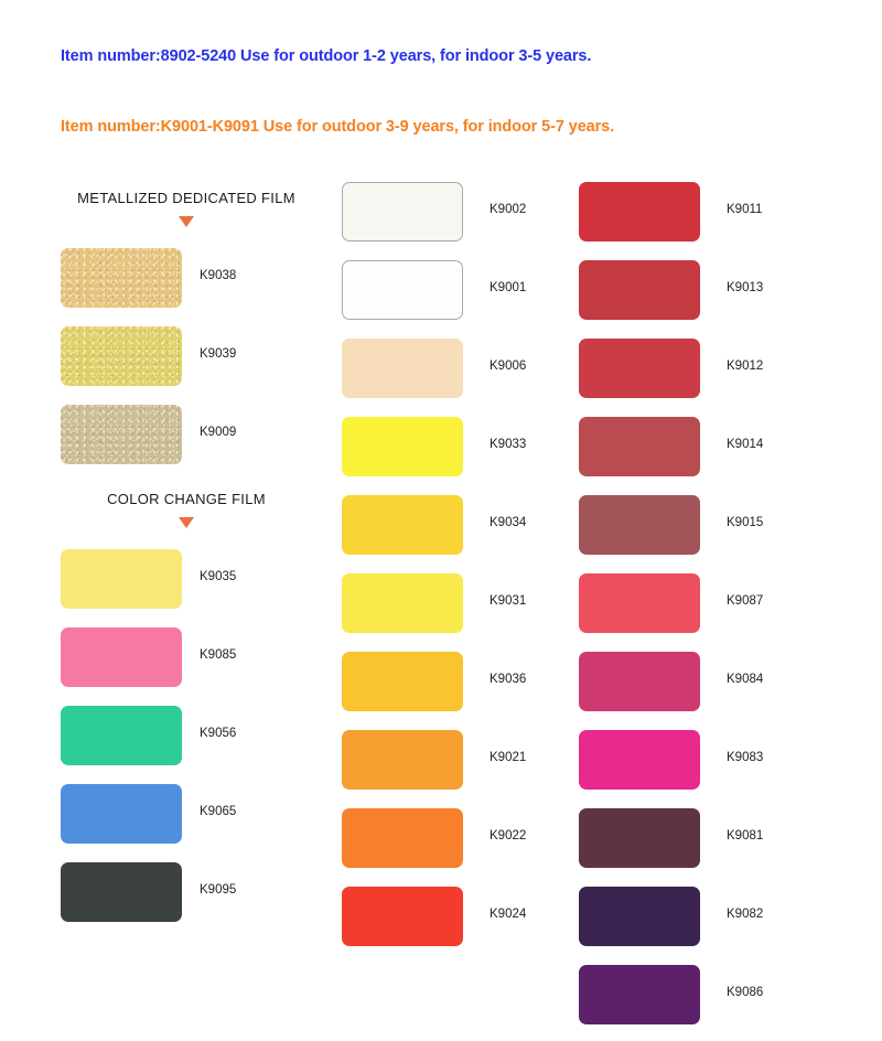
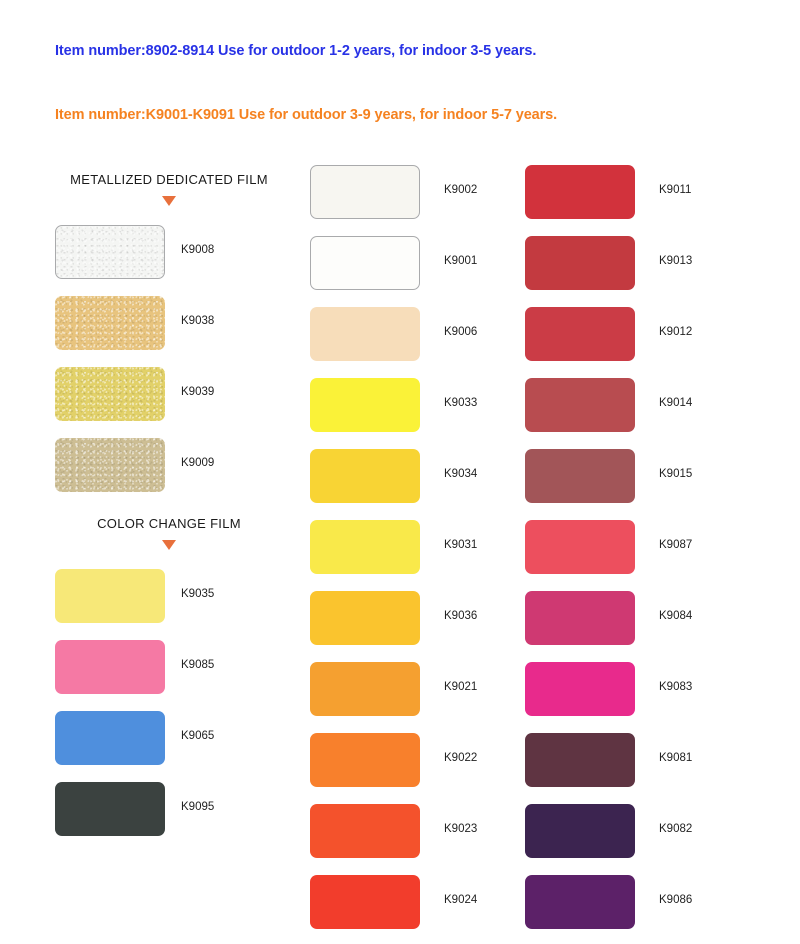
- Item number:8902-5240 Use for outdoor 1-2 years, for indoor 3-5 years.
+ Item number:8902-8914 Use for outdoor 1-2 years, for indoor 3-5 years.
  Item number:K9001-K9091 Use for outdoor 3-9 years, for indoor 5-7 years.
  METALLIZED DEDICATED FILM
+ K9008
  K9038
  K9039
  K9009
  COLOR CHANGE FILM
  K9035
  K9085
- K9056
  K9065
  K9095
  K9002
  K9001
  K9006
  K9033
  K9034
  K9031
  K9036
  K9021
  K9022
+ K9023
  K9024
  K9011
  K9013
  K9012
  K9014
  K9015
  K9087
  K9084
  K9083
  K9081
  K9082
  K9086
